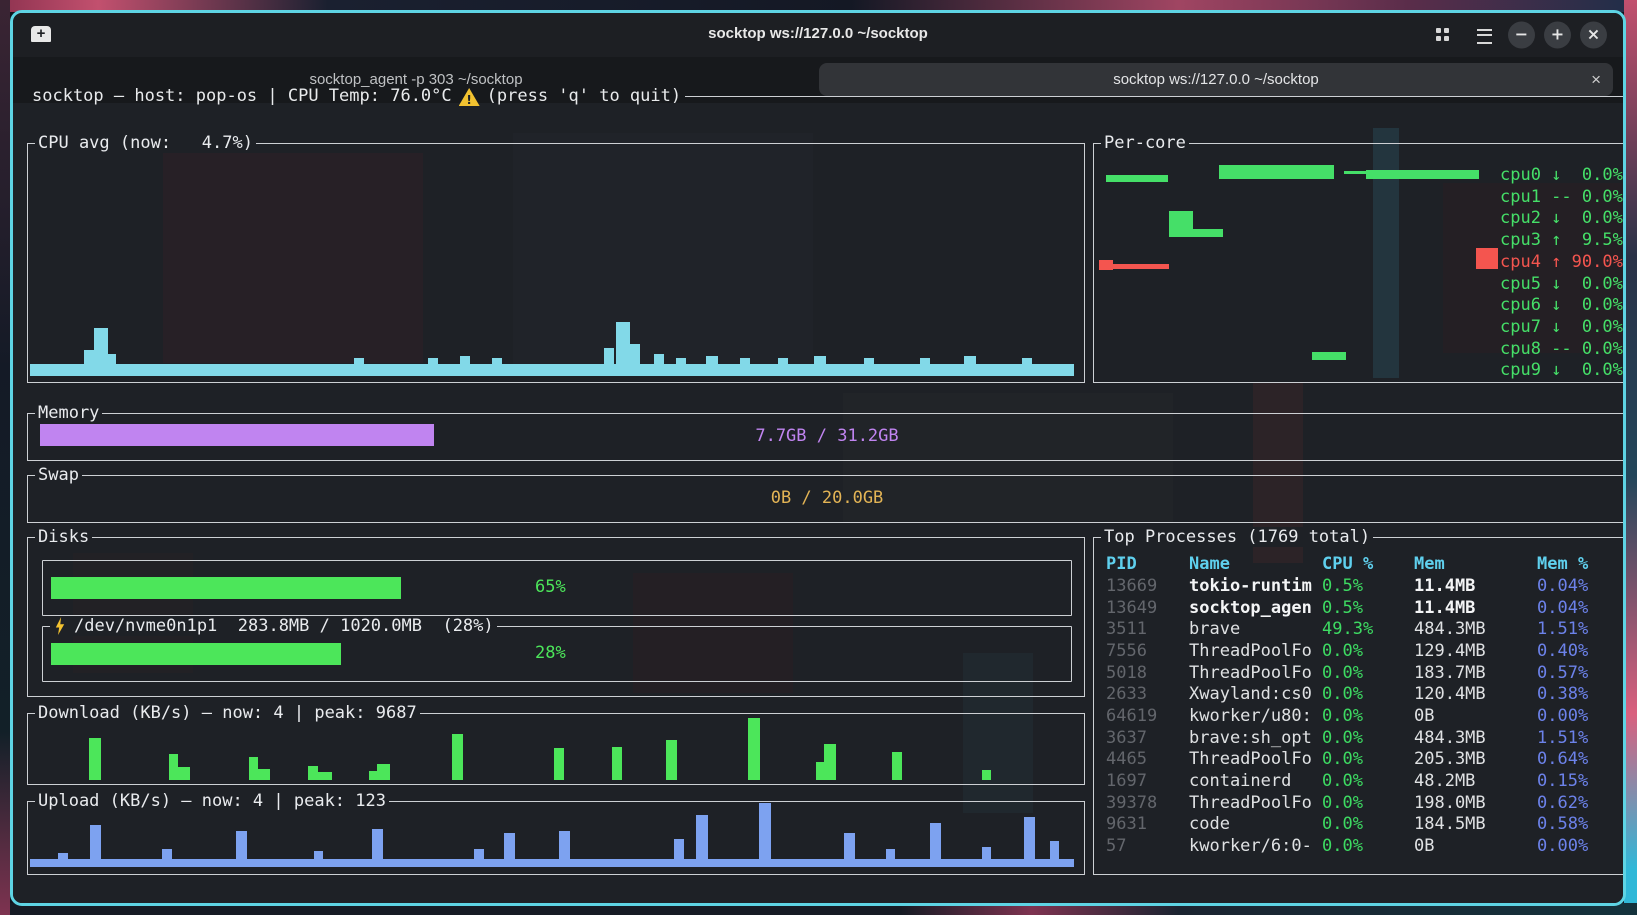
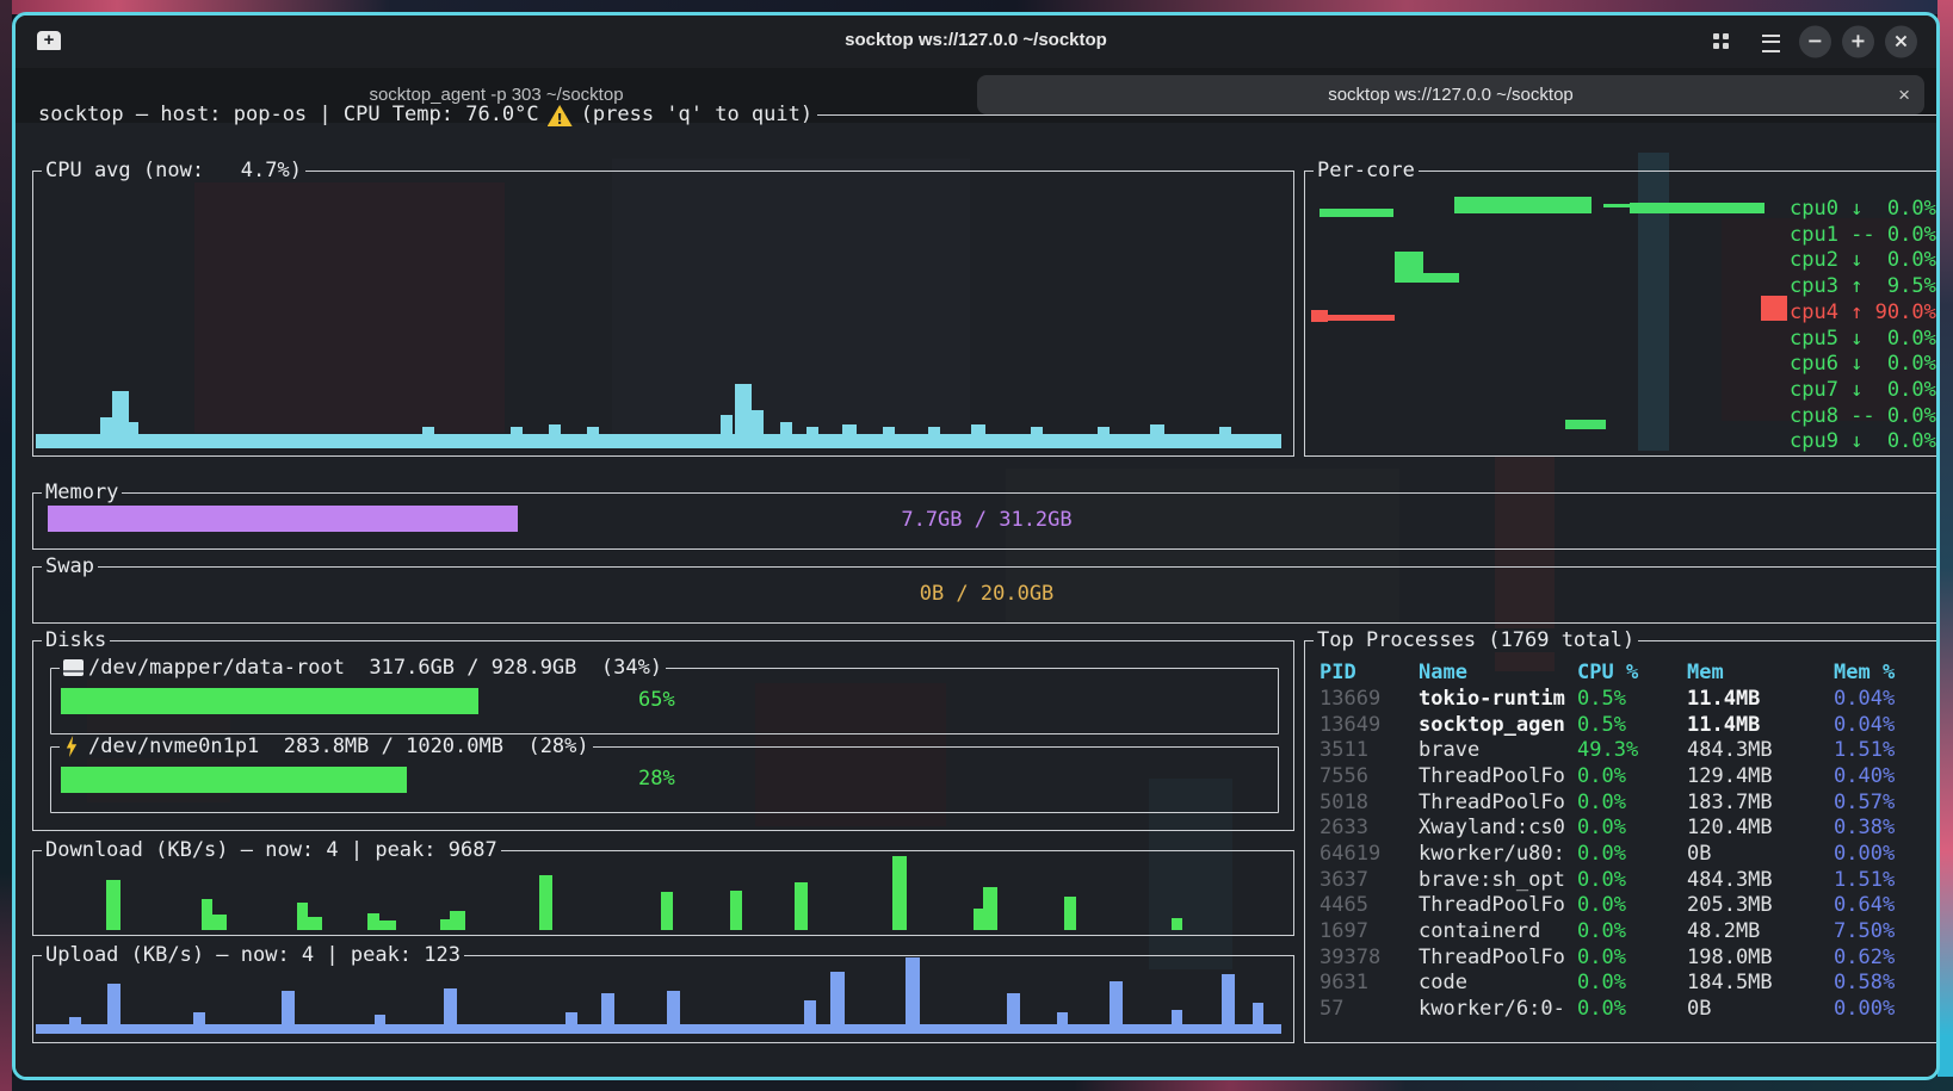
  +
  socktop ws://127.0.0 ~/socktop
  −
  +
  ×
  socktop_agent -p 303 ~/socktop
  socktop ws://127.0.0 ~/socktop
  ×
  socktop — host: pop-os | CPU Temp: 76.0°C
  (press 'q' to quit)
  CPU avg (now: 4.7%)
  Per-core
  cpu0 ↓ 0.0%
  cpu1 -- 0.0%
  cpu2 ↓ 0.0%
  cpu3 ↑ 9.5%
  cpu4 ↑ 90.0%
  cpu5 ↓ 0.0%
  cpu6 ↓ 0.0%
  cpu7 ↓ 0.0%
  cpu8 -- 0.0%
  cpu9 ↓ 0.0%
  Memory
  7.7GB / 31.2GB
  Swap
  0B / 20.0GB
  Disks
+ /dev/mapper/data-root 317.6GB / 928.9GB (34%)
  65%
  /dev/nvme0n1p1 283.8MB / 1020.0MB (28%)
  28%
  Download (KB/s) — now: 4 | peak: 9687
  Upload (KB/s) — now: 4 | peak: 123
  Top Processes (1769 total)
  PID
  Name
  CPU %
  Mem
  Mem %
  13669
  tokio-runtim
  0.5%
  11.4MB
  0.04%
  13649
  socktop_agen
  0.5%
  11.4MB
  0.04%
  3511
  brave
  49.3%
  484.3MB
  1.51%
  7556
  ThreadPoolFo
  0.0%
  129.4MB
  0.40%
  5018
  ThreadPoolFo
  0.0%
  183.7MB
  0.57%
  2633
  Xwayland:cs0
  0.0%
  120.4MB
  0.38%
  64619
  kworker/u80:
  0.0%
  0B
  0.00%
  3637
  brave:sh_opt
  0.0%
  484.3MB
  1.51%
  4465
  ThreadPoolFo
  0.0%
  205.3MB
  0.64%
  1697
  containerd
  0.0%
  48.2MB
- 0.15%
+ 7.50%
  39378
  ThreadPoolFo
  0.0%
  198.0MB
  0.62%
  9631
  code
  0.0%
  184.5MB
  0.58%
  57
  kworker/6:0-
  0.0%
  0B
  0.00%
